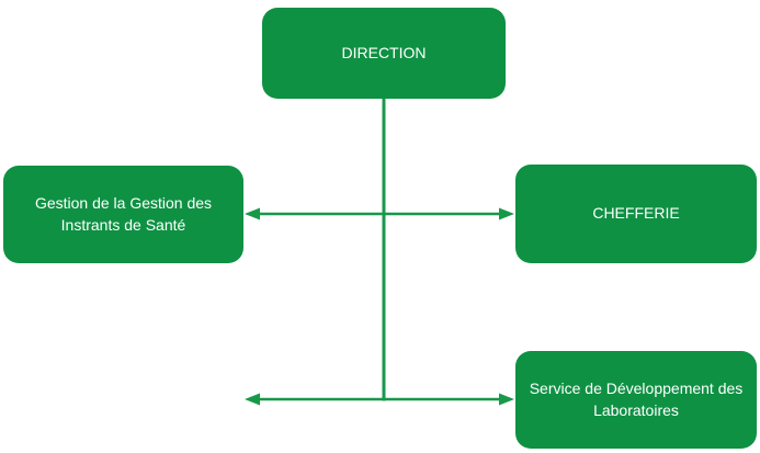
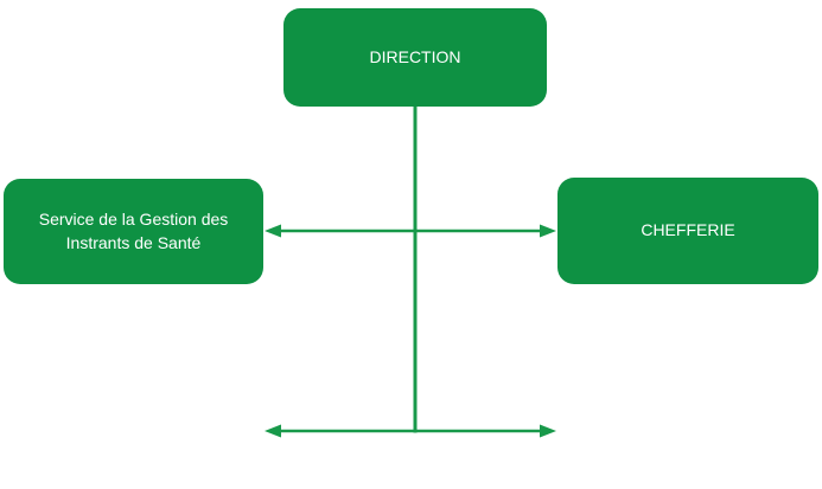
  DIRECTION
- Gestion de la Gestion des Instrants de Santé
+ Service de la Gestion des Instrants de Santé
  CHEFFERIE
- Service de Développement des Laboratoires
